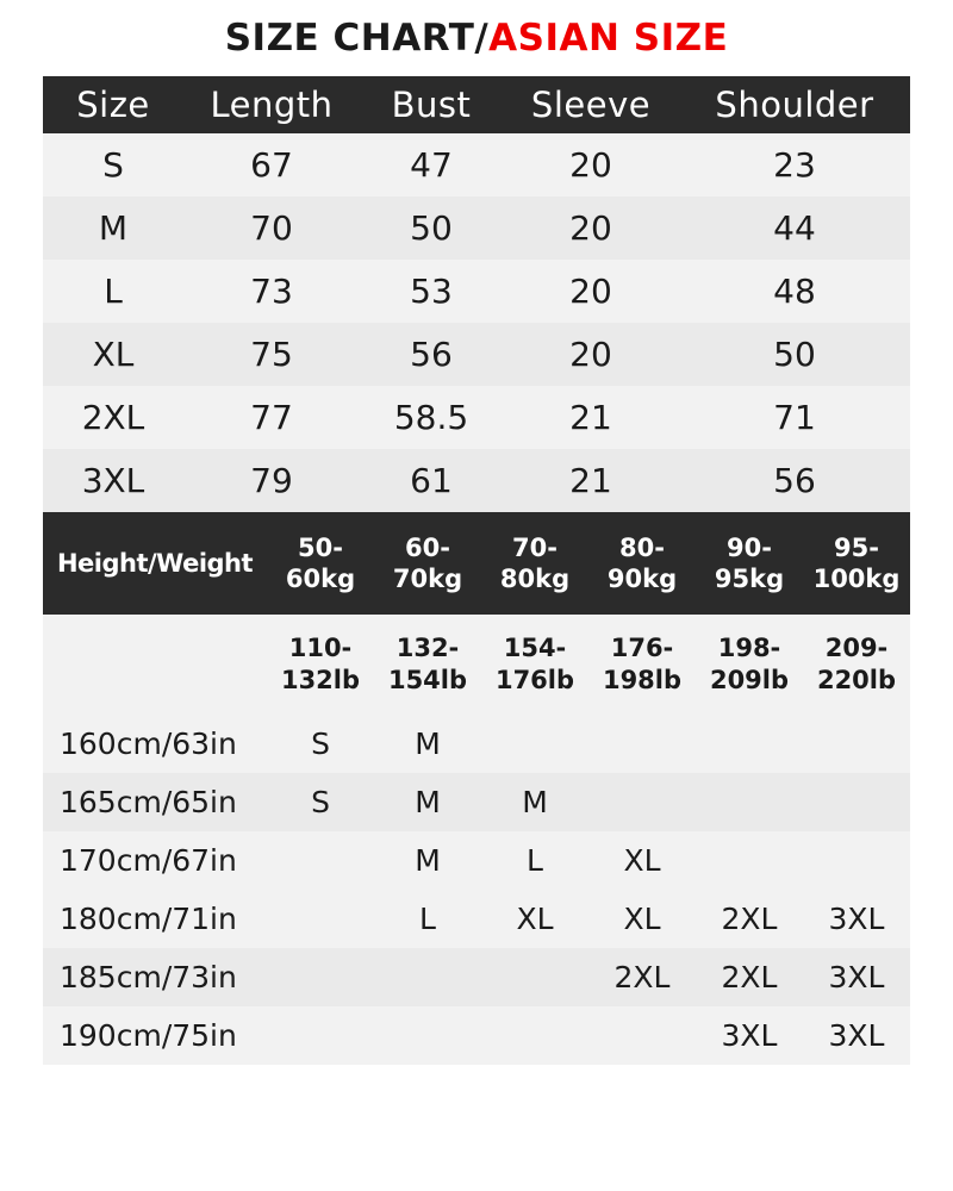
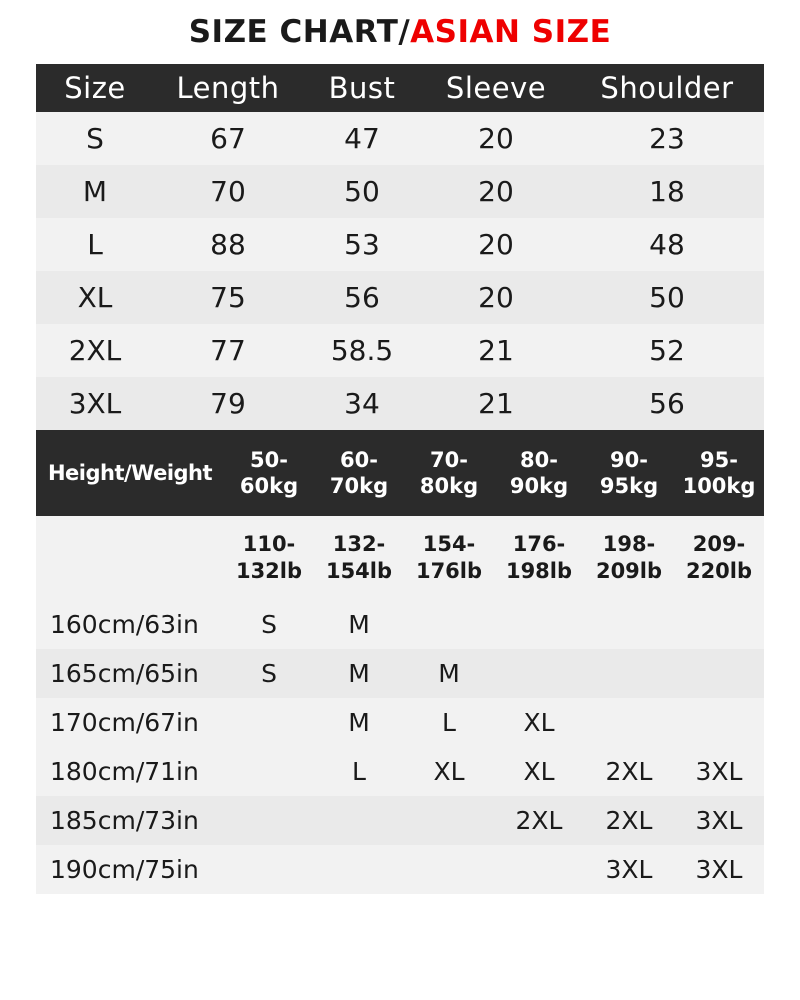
  SIZE CHART/ASIAN SIZE
  Size	Length	Bust	Sleeve	Shoulder
  S	67	47	20	23
- M	70	50	20	44
+ M	70	50	20	18
- L	73	53	20	48
+ L	88	53	20	48
  XL	75	56	20	50
- 2XL	77	58.5	21	71
+ 2XL	77	58.5	21	52
- 3XL	79	61	21	56
+ 3XL	79	34	21	56
  Height/Weight	50- 60kg	60- 70kg	70- 80kg	80- 90kg	90- 95kg	95- 100kg
  	110- 132lb	132- 154lb	154- 176lb	176- 198lb	198- 209lb	209- 220lb
  160cm/63in	S	M
  165cm/65in	S	M	M
  170cm/67in		M	L	XL
  180cm/71in		L	XL	XL	2XL	3XL
  185cm/73in				2XL	2XL	3XL
  190cm/75in					3XL	3XL
